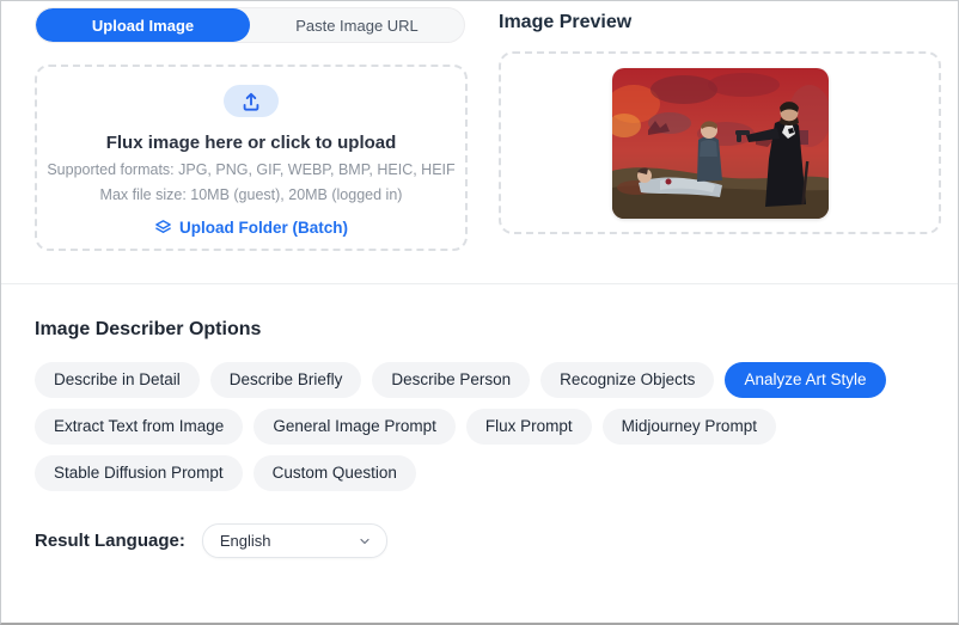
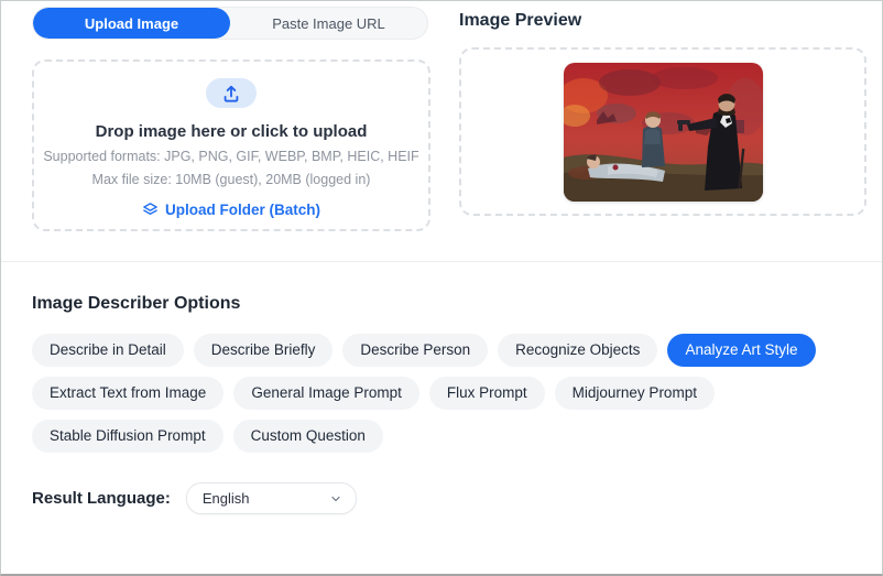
  Upload Image
  Paste Image URL
- Flux image here or click to upload
+ Drop image here or click to upload
  Supported formats: JPG, PNG, GIF, WEBP, BMP, HEIC, HEIF
  Max file size: 10MB (guest), 20MB (logged in)
  Upload Folder (Batch)
  Image Preview
  Image Describer Options
  Describe in Detail
  Describe Briefly
  Describe Person
  Recognize Objects
  Analyze Art Style
  Extract Text from Image
  General Image Prompt
  Flux Prompt
  Midjourney Prompt
  Stable Diffusion Prompt
  Custom Question
  Result Language:
  English
